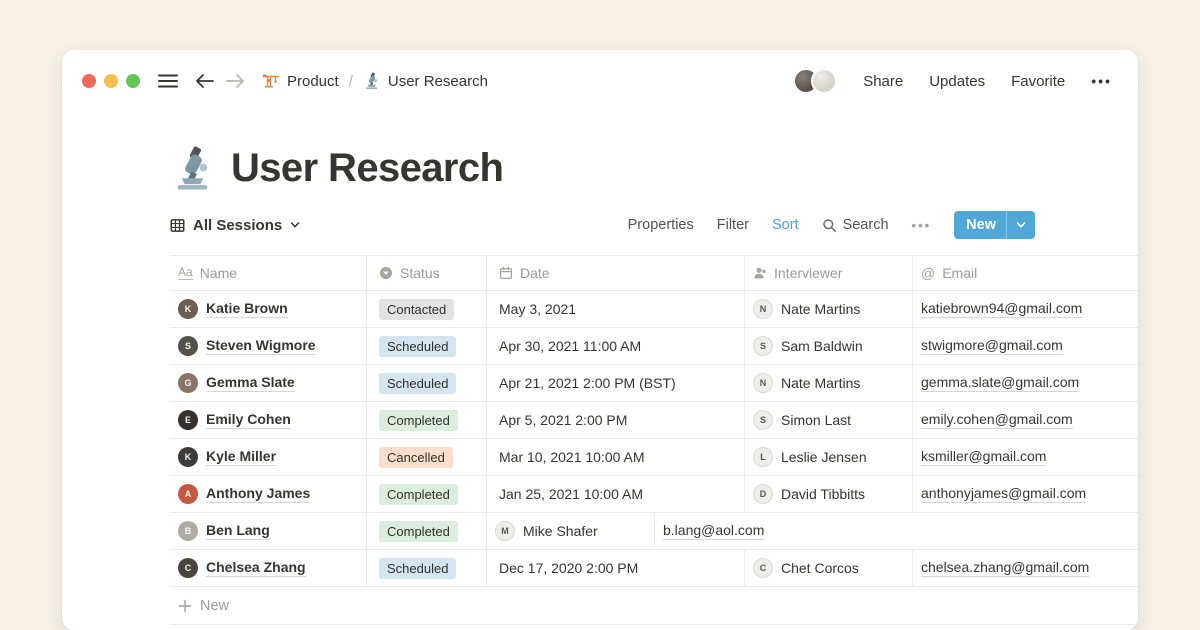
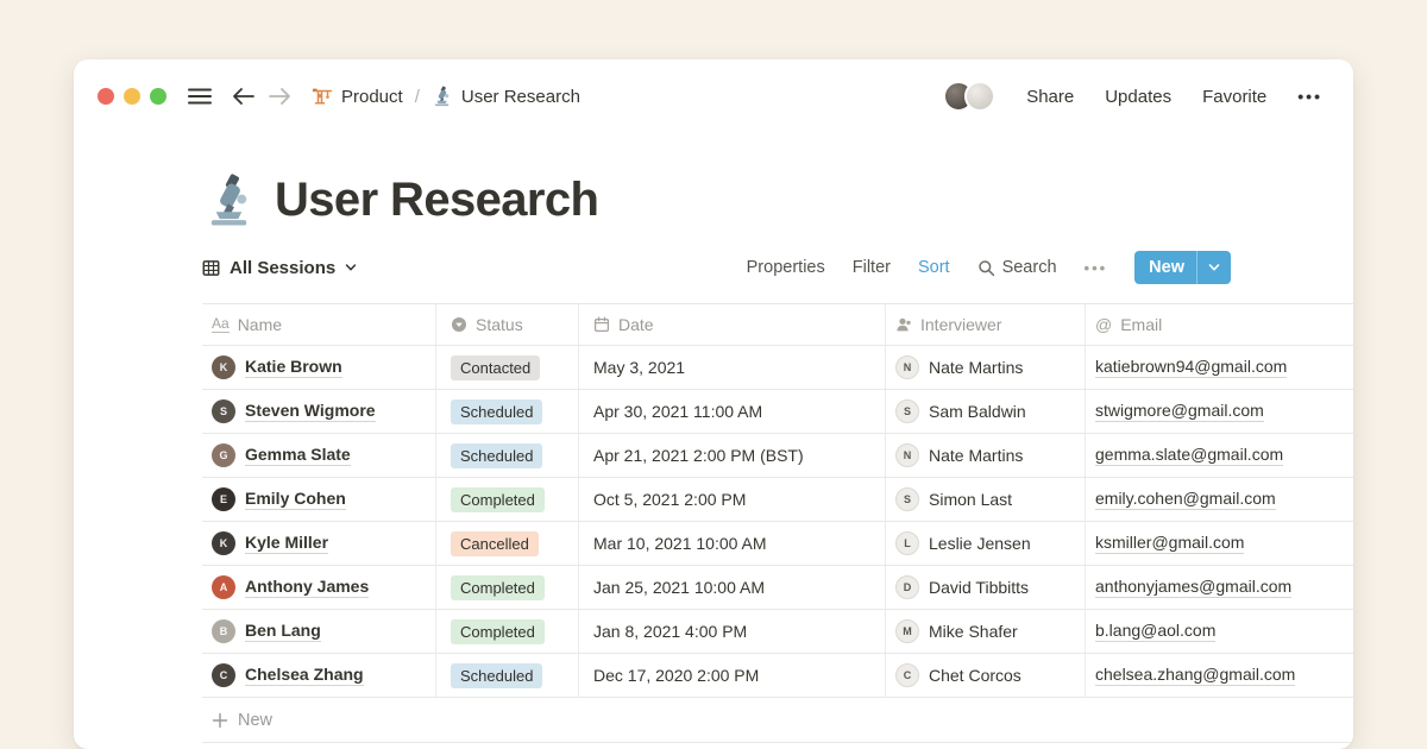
  Product
  /
  User Research
  Share
  Updates
  Favorite
  •••
  User Research
  All Sessions
  Properties
  Filter
  Sort
  Search
  •••
  New
  Aa
  Name
  Status
  Date
  Interviewer
  @
  Email
  K
  Katie Brown
  Contacted
  May 3, 2021
  N
  Nate Martins
  katiebrown94@gmail.com
  S
  Steven Wigmore
  Scheduled
  Apr 30, 2021 11:00 AM
  S
  Sam Baldwin
  stwigmore@gmail.com
  G
  Gemma Slate
  Scheduled
  Apr 21, 2021 2:00 PM (BST)
  N
  Nate Martins
  gemma.slate@gmail.com
  E
  Emily Cohen
  Completed
- Apr 5, 2021 2:00 PM
+ Oct 5, 2021 2:00 PM
  S
  Simon Last
  emily.cohen@gmail.com
  K
  Kyle Miller
  Cancelled
  Mar 10, 2021 10:00 AM
  L
  Leslie Jensen
  ksmiller@gmail.com
  A
  Anthony James
  Completed
  Jan 25, 2021 10:00 AM
  D
  David Tibbitts
  anthonyjames@gmail.com
  B
  Ben Lang
  Completed
+ Jan 8, 2021 4:00 PM
  M
  Mike Shafer
  b.lang@aol.com
  C
  Chelsea Zhang
  Scheduled
  Dec 17, 2020 2:00 PM
  C
  Chet Corcos
  chelsea.zhang@gmail.com
  New
